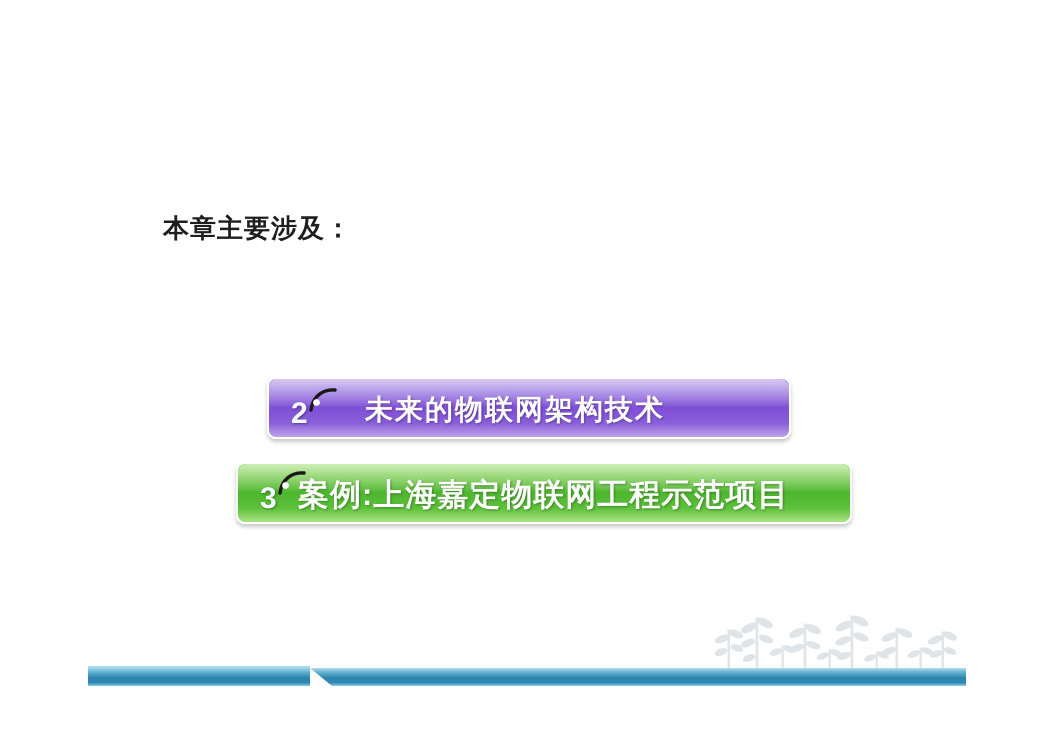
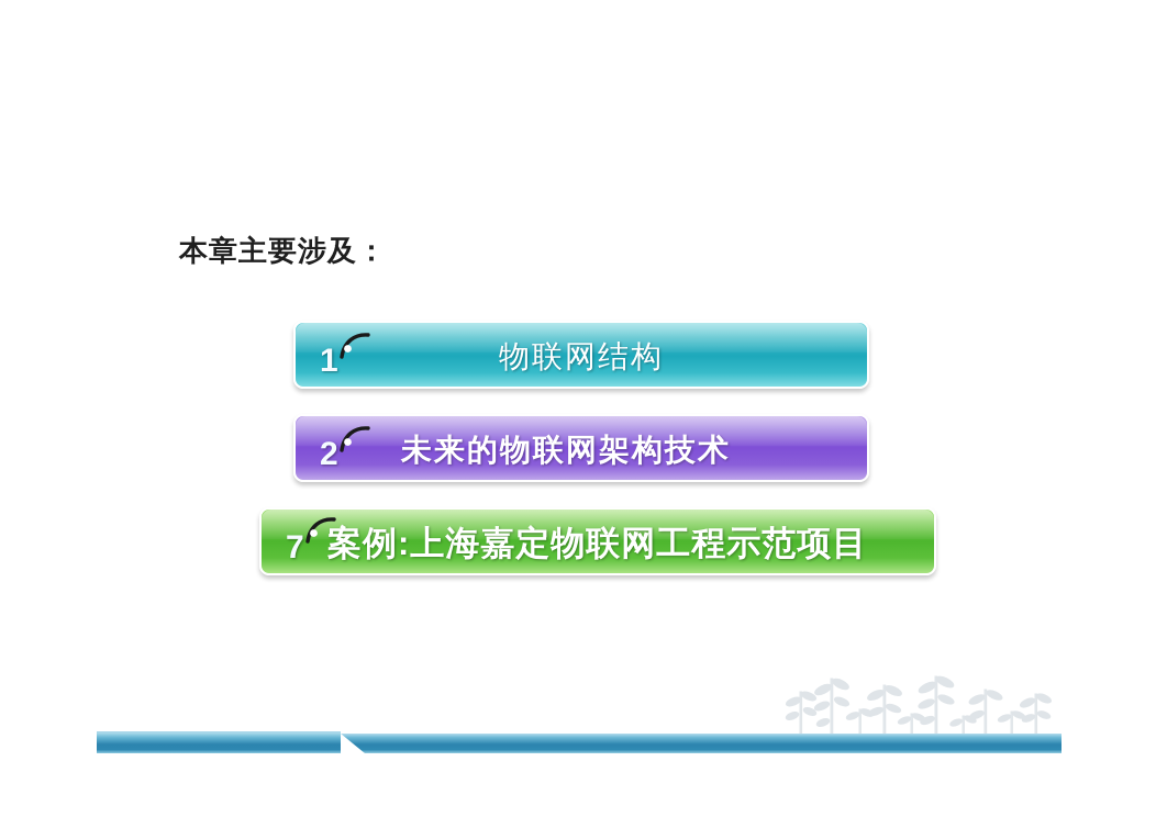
  本章主要涉及：
+ 1
+ 物联网结构
  2
  未来的物联网架构技术
- 3
+ 7
  案例:上海嘉定物联网工程示范项目
